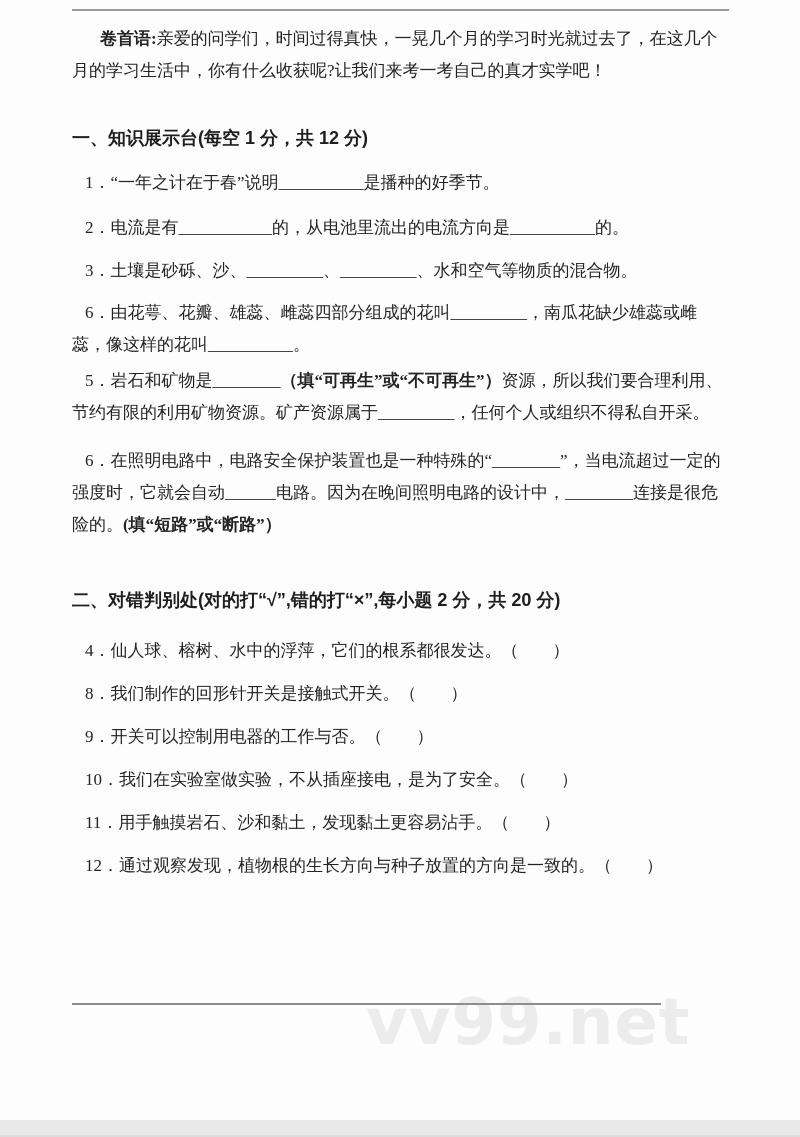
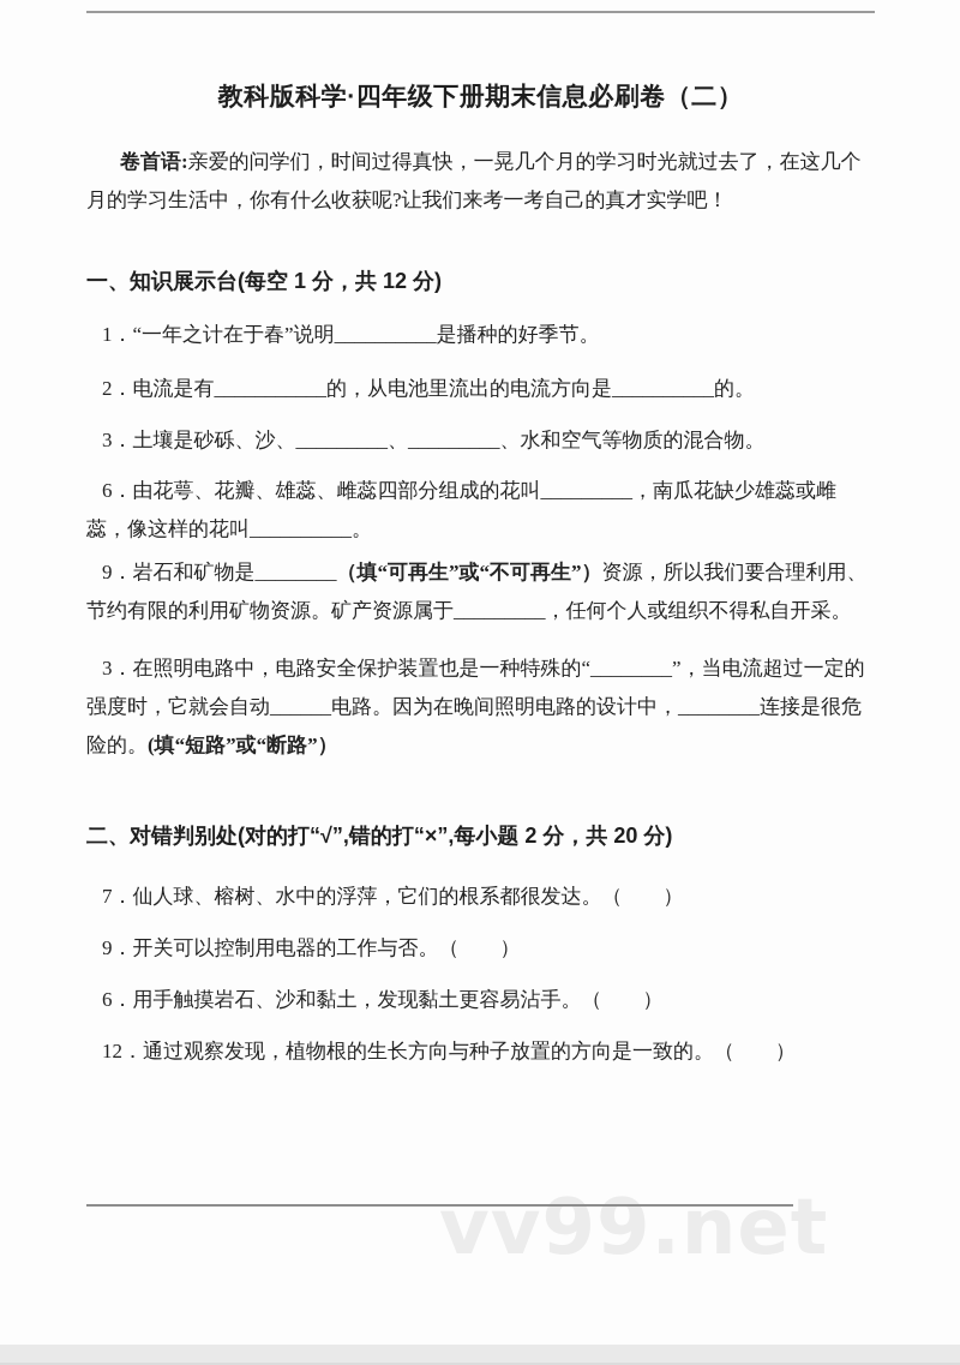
  vv99.net
+ 教科版科学·四年级下册期末信息必刷卷（二）
  卷首语:亲爱的问学们，时间过得真快，一晃几个月的学习时光就过去了，在这几个月的学习生活中，你有什么收获呢?让我们来考一考自己的真才实学吧！
  一、知识展示台(每空 1 分，共 12 分)
  1．“一年之计在于春”说明__________是播种的好季节。
  2．电流是有___________的，从电池里流出的电流方向是__________的。
  3．土壤是砂砾、沙、_________、_________、水和空气等物质的混合物。
  6．由花萼、花瓣、雄蕊、雌蕊四部分组成的花叫_________，南瓜花缺少雄蕊或雌蕊，像这样的花叫__________。
- 5．岩石和矿物是________（填“可再生”或“不可再生”）资源，所以我们要合理利用、节约有限的利用矿物资源。矿产资源属于_________，任何个人或组织不得私自开采。
+ 9．岩石和矿物是________（填“可再生”或“不可再生”）资源，所以我们要合理利用、节约有限的利用矿物资源。矿产资源属于_________，任何个人或组织不得私自开采。
- 6．在照明电路中，电路安全保护装置也是一种特殊的“________”，当电流超过一定的强度时，它就会自动______电路。因为在晚间照明电路的设计中，________连接是很危险的。(填“短路”或“断路”）
+ 3．在照明电路中，电路安全保护装置也是一种特殊的“________”，当电流超过一定的强度时，它就会自动______电路。因为在晚间照明电路的设计中，________连接是很危险的。(填“短路”或“断路”）
  二、对错判别处(对的打“√”,错的打“×”,每小题 2 分，共 20 分)
- 4．仙人球、榕树、水中的浮萍，它们的根系都很发达。（ ）
+ 7．仙人球、榕树、水中的浮萍，它们的根系都很发达。（ ）
- 8．我们制作的回形针开关是接触式开关。（ ）
  9．开关可以控制用电器的工作与否。（ ）
- 10．我们在实验室做实验，不从插座接电，是为了安全。（ ）
- 11．用手触摸岩石、沙和黏土，发现黏土更容易沾手。（ ）
+ 6．用手触摸岩石、沙和黏土，发现黏土更容易沾手。（ ）
  12．通过观察发现，植物根的生长方向与种子放置的方向是一致的。（ ）
